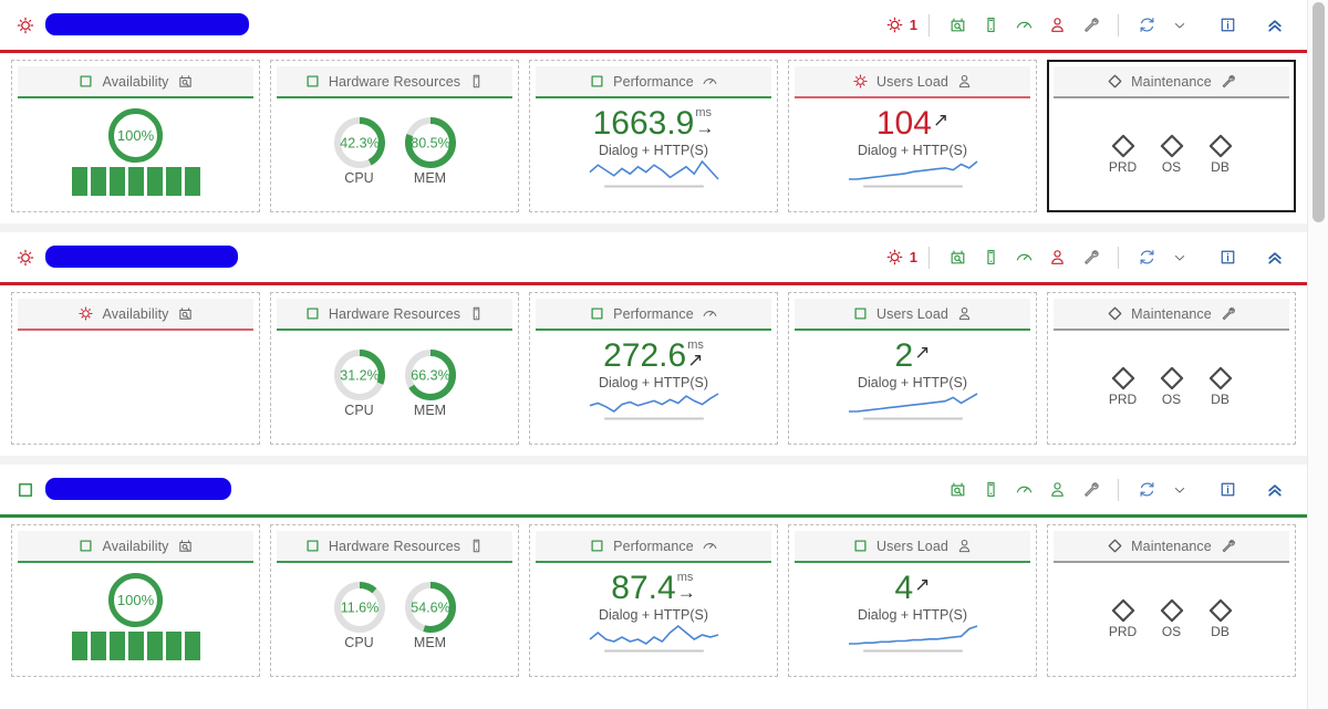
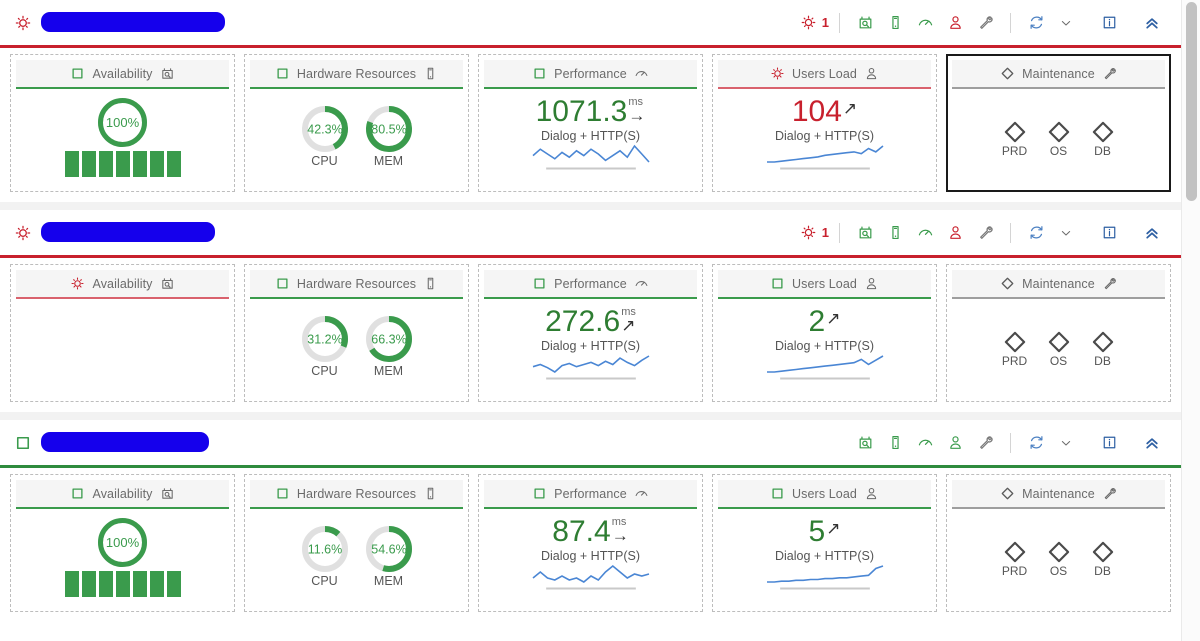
  1
  Availability
  100%
  Hardware Resources
  42.3%
  CPU
  80.5%
  MEM
  Performance
- 1663.9
+ 1071.3
  ms
  →
  Dialog + HTTP(S)
  Users Load
  104
  ↗
  Dialog + HTTP(S)
  Maintenance
  PRD
  OS
  DB
  1
  Availability
  Hardware Resources
  31.2%
  CPU
  66.3%
  MEM
  Performance
  272.6
  ms
  ↗
  Dialog + HTTP(S)
  Users Load
  2
  ↗
  Dialog + HTTP(S)
  Maintenance
  PRD
  OS
  DB
  Availability
  100%
  Hardware Resources
  11.6%
  CPU
  54.6%
  MEM
  Performance
  87.4
  ms
  →
  Dialog + HTTP(S)
  Users Load
- 4
+ 5
  ↗
  Dialog + HTTP(S)
  Maintenance
  PRD
  OS
  DB
